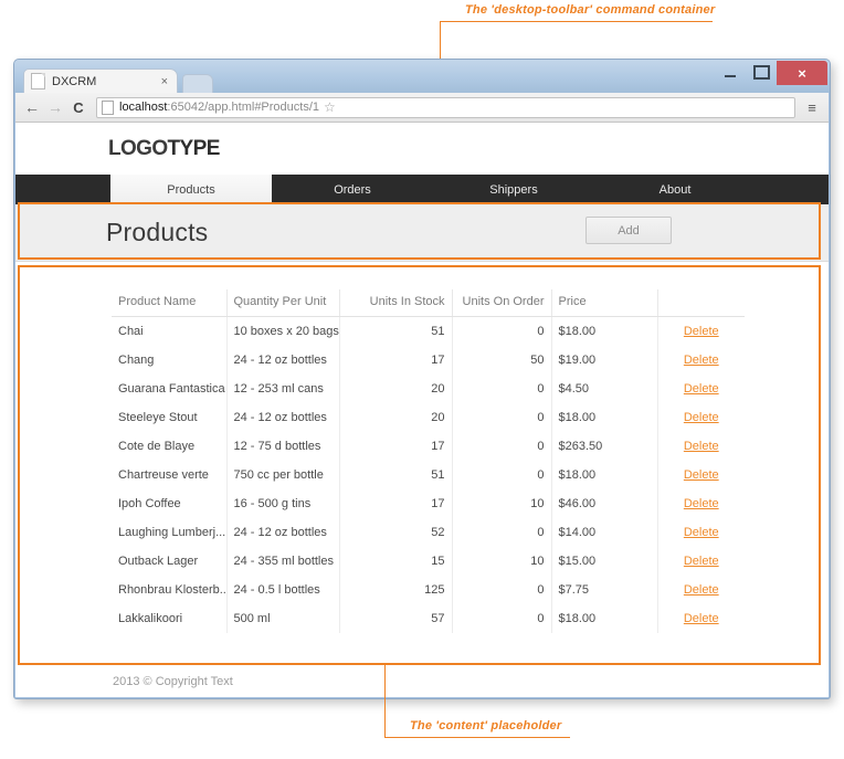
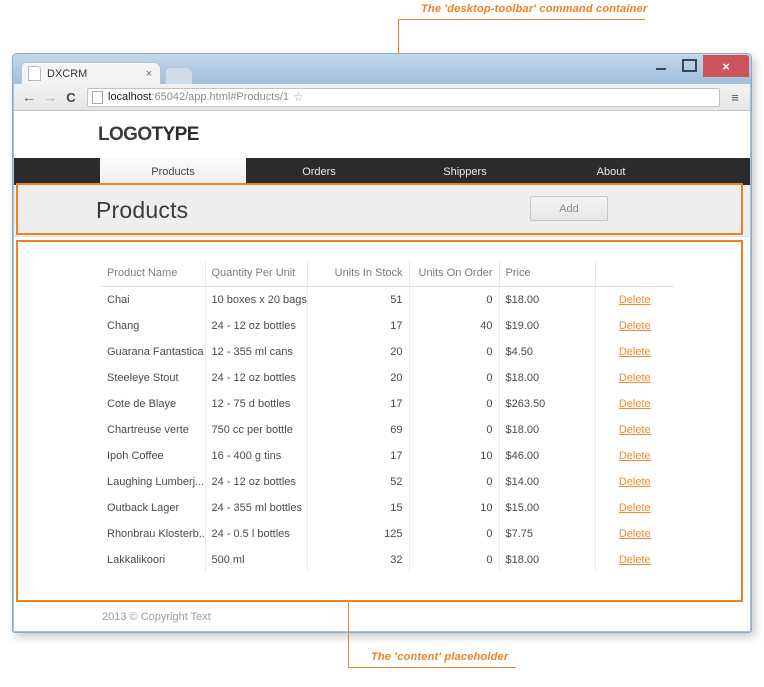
  The 'desktop-toolbar' command container
  ×
  DXCRM
  ×
  ←
  →
  C
  localhost:65042/app.html#Products/1
  ☆
  ≡
  LOGOTYPE
  Products
  Orders
  Shippers
  About
  Products
  Add
  Product Name	Quantity Per Unit	Units In Stock	Units On Order	Price
  Chai	10 boxes x 20 bags	51	0	$18.00	Delete
- Chang	24 - 12 oz bottles	17	50	$19.00	Delete
+ Chang	24 - 12 oz bottles	17	40	$19.00	Delete
- Guarana Fantastica	12 - 253 ml cans	20	0	$4.50	Delete
+ Guarana Fantastica	12 - 355 ml cans	20	0	$4.50	Delete
  Steeleye Stout	24 - 12 oz bottles	20	0	$18.00	Delete
  Cote de Blaye	12 - 75 d bottles	17	0	$263.50	Delete
- Chartreuse verte	750 cc per bottle	51	0	$18.00	Delete
+ Chartreuse verte	750 cc per bottle	69	0	$18.00	Delete
- Ipoh Coffee	16 - 500 g tins	17	10	$46.00	Delete
+ Ipoh Coffee	16 - 400 g tins	17	10	$46.00	Delete
  Laughing Lumberj...	24 - 12 oz bottles	52	0	$14.00	Delete
  Outback Lager	24 - 355 ml bottles	15	10	$15.00	Delete
  Rhonbrau Klosterb..	24 - 0.5 l bottles	125	0	$7.75	Delete
- Lakkalikoori	500 ml	57	0	$18.00	Delete
+ Lakkalikoori	500 ml	32	0	$18.00	Delete
  2013 © Copyright Text
  The 'content' placeholder
